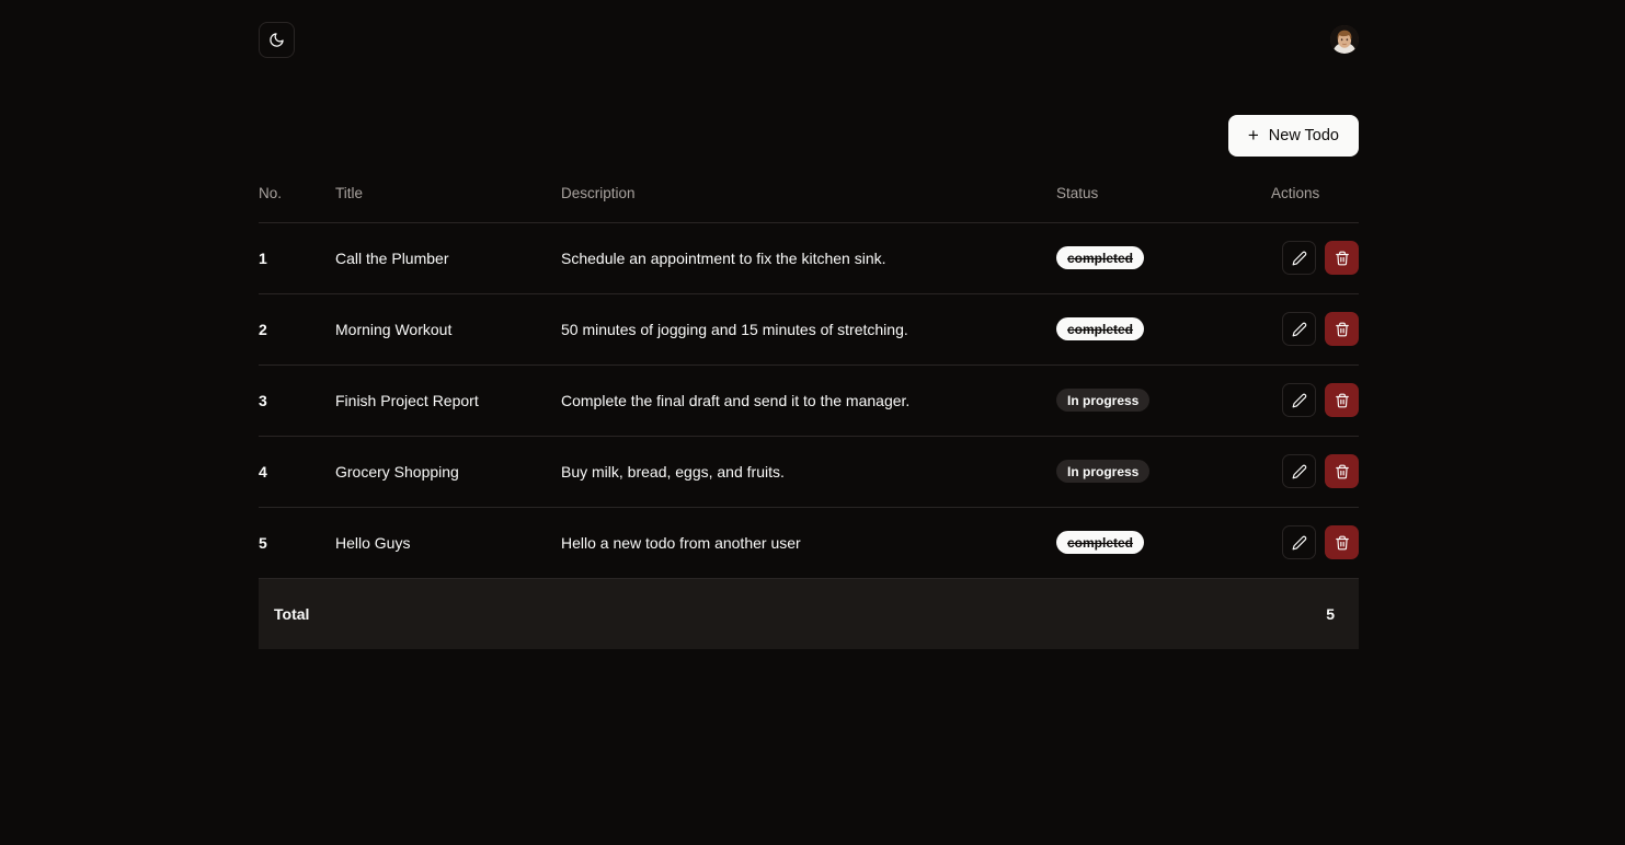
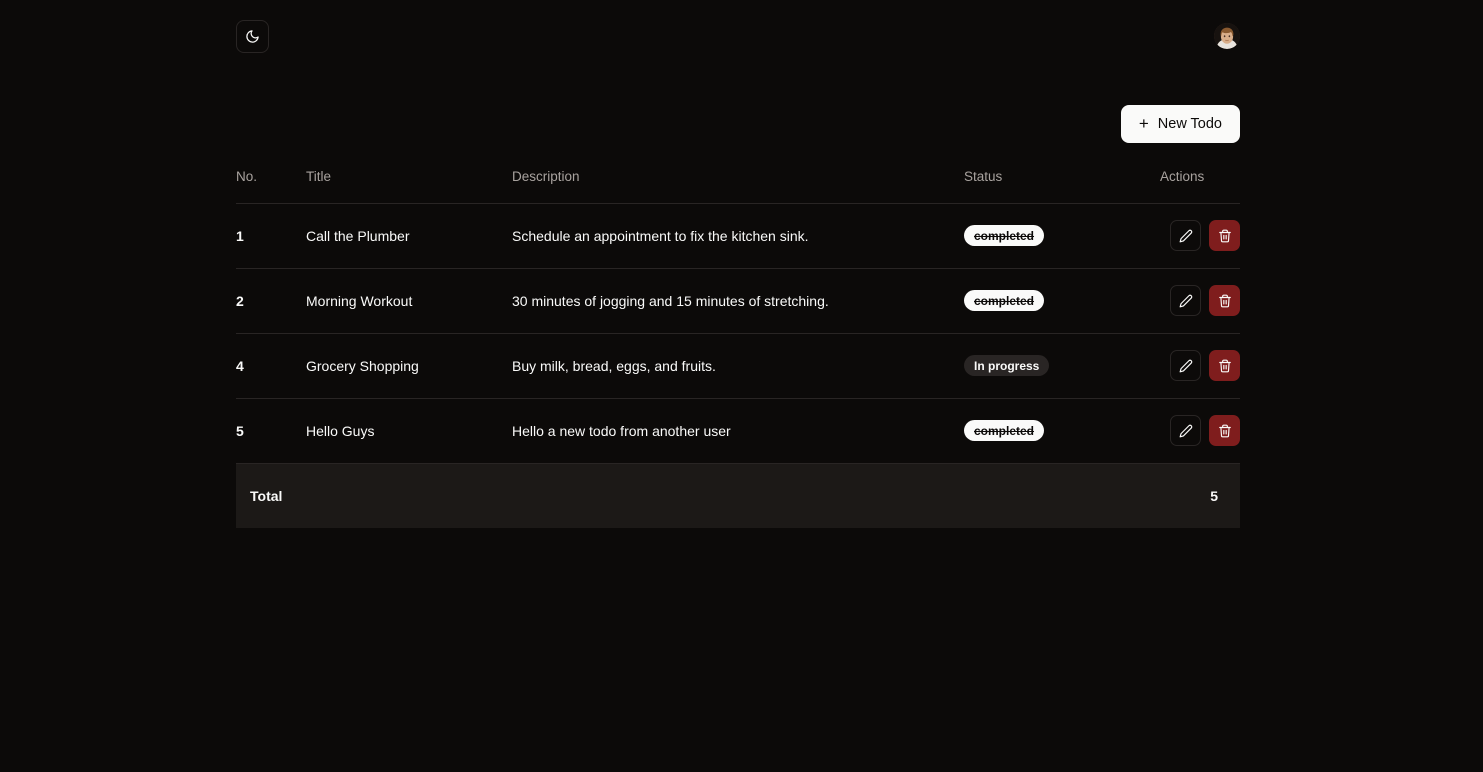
  +
  New Todo
  No.	Title	Description	Status	Actions
  1	Call the Plumber	Schedule an appointment to fix the kitchen sink.	completed
- 2	Morning Workout	50 minutes of jogging and 15 minutes of stretching.	completed
+ 2	Morning Workout	30 minutes of jogging and 15 minutes of stretching.	completed
- 3	Finish Project Report	Complete the final draft and send it to the manager.	In progress
  4	Grocery Shopping	Buy milk, bread, eggs, and fruits.	In progress
  5	Hello Guys	Hello a new todo from another user	completed
  Total	5
